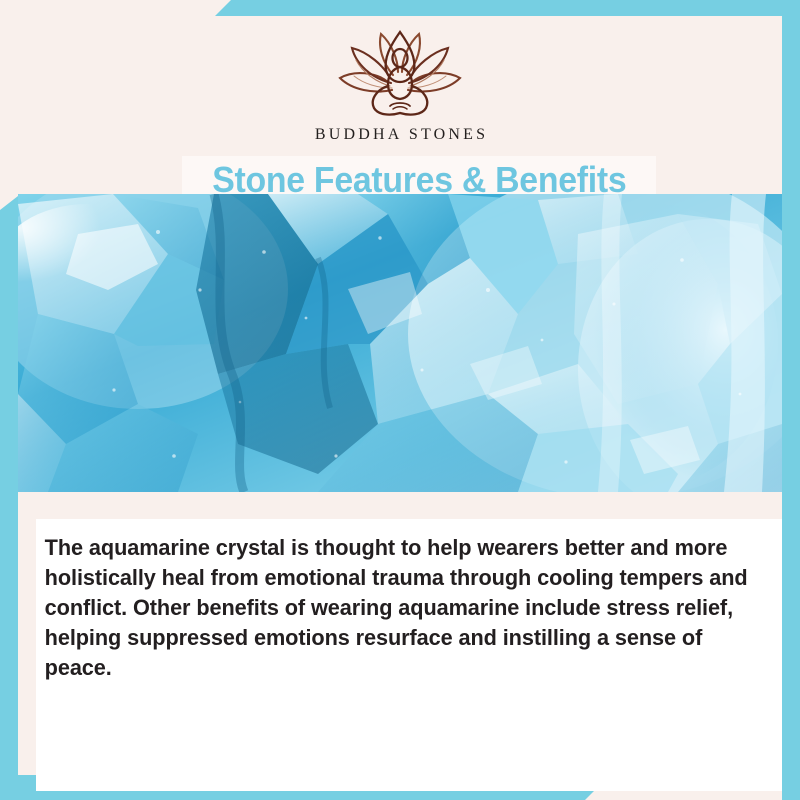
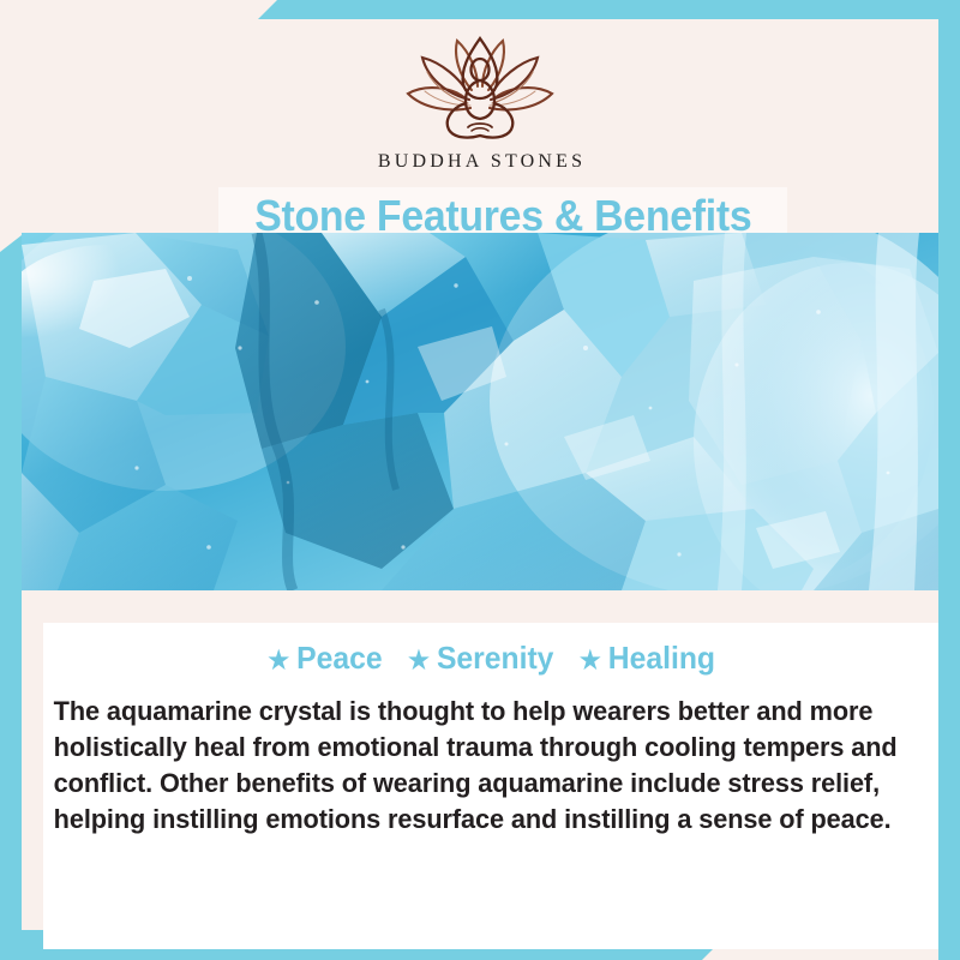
  BUDDHA STONES
  Stone Features & Benefits
+ ★ Peace ★ Serenity ★ Healing
- The aquamarine crystal is thought to help wearers better and more holistically heal from emotional trauma through cooling tempers and conflict. Other benefits of wearing aquamarine include stress relief, helping suppressed emotions resurface and instilling a sense of peace.
+ The aquamarine crystal is thought to help wearers better and more holistically heal from emotional trauma through cooling tempers and conflict. Other benefits of wearing aquamarine include stress relief, helping instilling emotions resurface and instilling a sense of peace.
